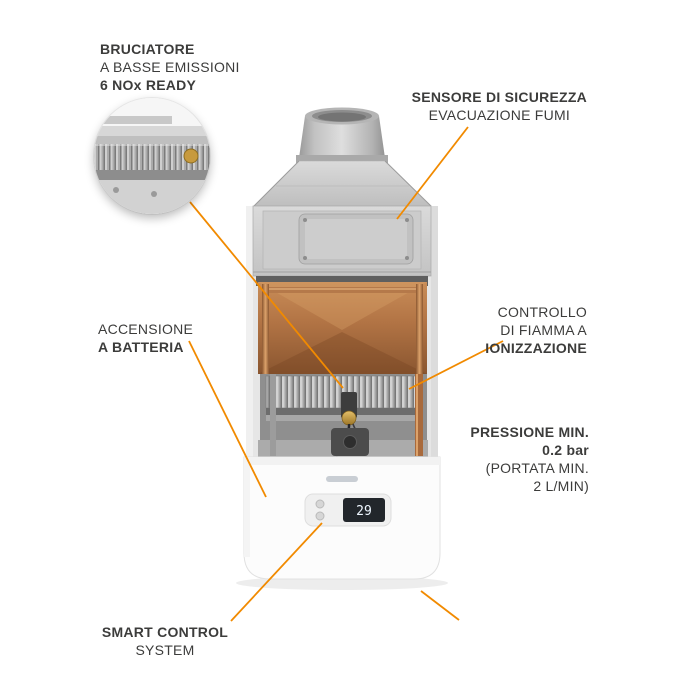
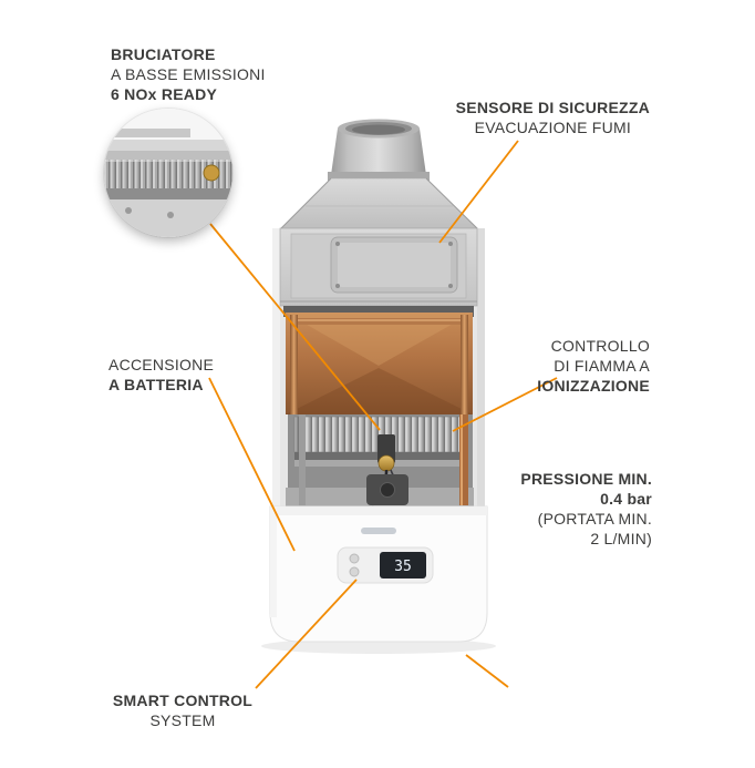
- 29
+ 35
  BRUCIATORE
  A BASSE EMISSIONI
  6 NOx READY
  SENSORE DI SICUREZZA
  EVACUAZIONE FUMI
  ACCENSIONE
  A BATTERIA
  CONTROLLO
  DI FIAMMA A
  IONIZZAZIONE
  PRESSIONE MIN.
- 0.2 bar
+ 0.4 bar
  (PORTATA MIN.
  2 L/MIN)
  SMART CONTROL
  SYSTEM
